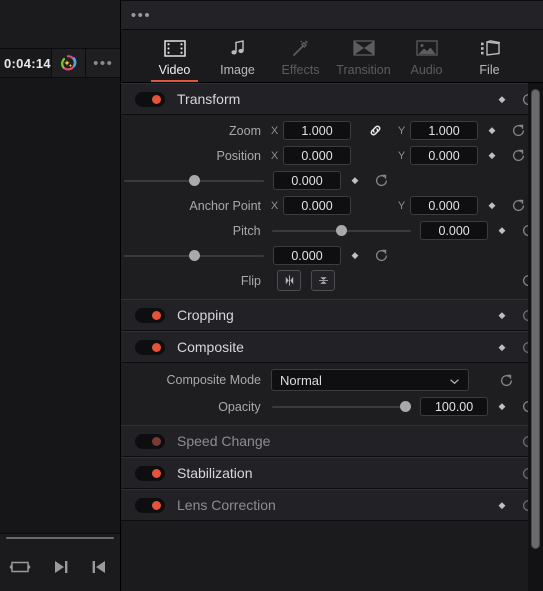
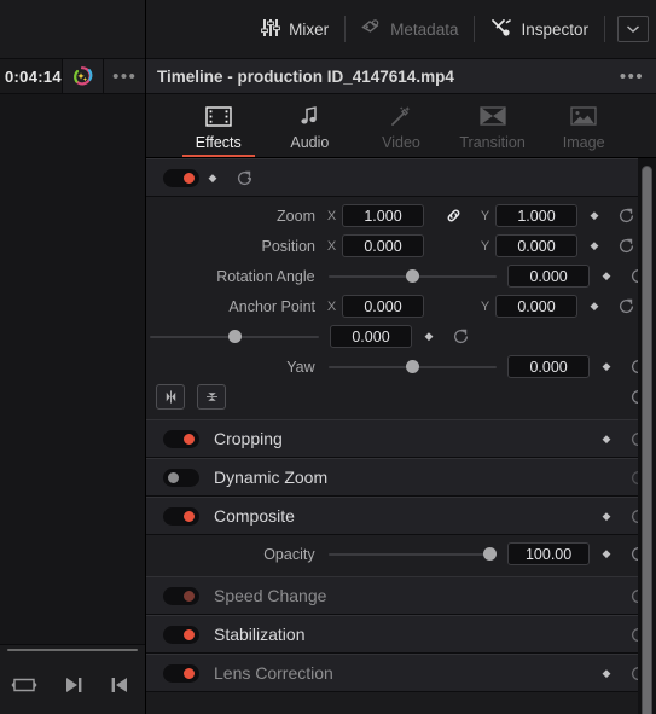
  0:04:14
  •••
+ Mixer
+ Metadata
+ Inspector
+ Timeline - production ID_4147614.mp4
  •••
- Video
+ Effects
- Image
+ Audio
- Effects
+ Video
  Transition
- Audio
+ Image
- File
- Transform
  ◆
  Zoom
  X
  1.000
  Y
  1.000
  ◆
  Position
  X
  0.000
  Y
  0.000
  ◆
+ Rotation Angle
  0.000
  ◆
  Anchor Point
  X
  0.000
  Y
  0.000
  ◆
- Pitch
  0.000
  ◆
+ Yaw
  0.000
  ◆
- Flip
  Cropping
  ◆
+ Dynamic Zoom
  Composite
  ◆
- Composite Mode
- Normal
  Opacity
  100.00
  ◆
  Speed Change
  Stabilization
  Lens Correction
  ◆
